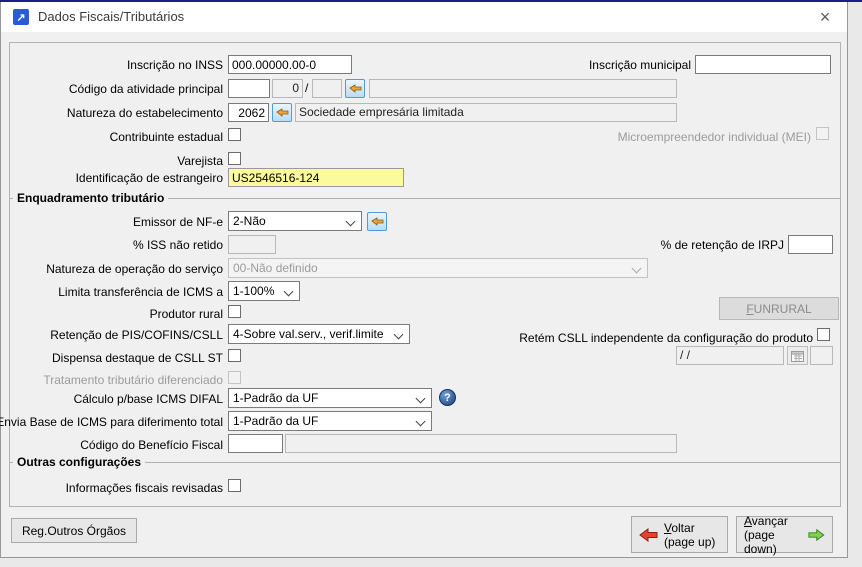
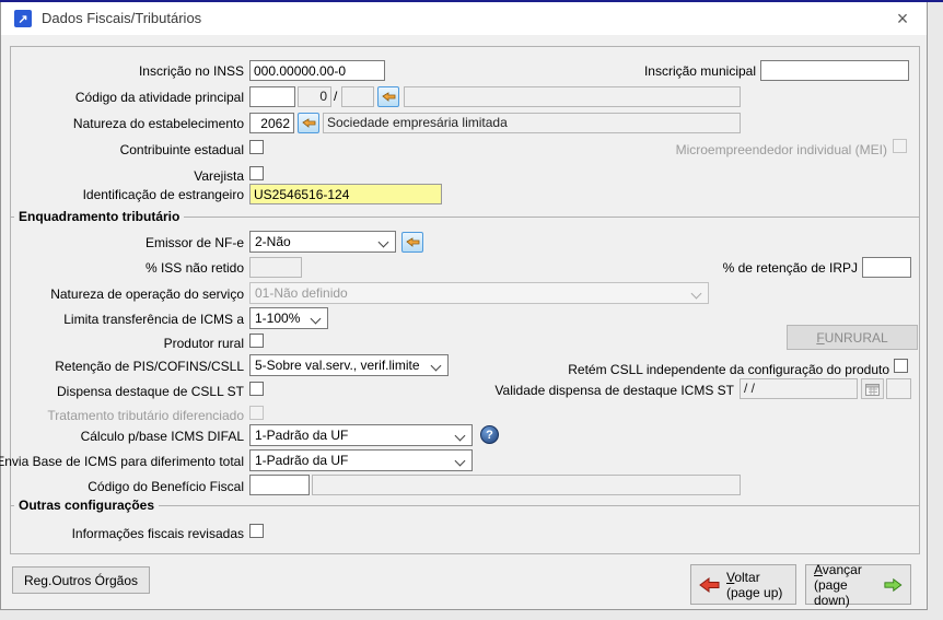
  ↗
  Dados Fiscais/Tributários
  ×
  Enquadramento tributário
  Outras configurações
  Inscrição no INSS
  000.00000.00-0
  Inscrição municipal
  Código da atividade principal
  0
  /
  Natureza do estabelecimento
  2062
  Sociedade empresária limitada
  Contribuinte estadual
  Microempreendedor individual (MEI)
  Varejista
  Identificação de estrangeiro
  US2546516-124
  Emissor de NF-e
  2-Não
  % ISS não retido
  % de retenção de IRPJ
  Natureza de operação do serviço
- 00-Não definido
+ 01-Não definido
  Limita transferência de ICMS a
  1-100%
  Produtor rural
  F
  UNRURAL
  Retenção de PIS/COFINS/CSLL
- 4-Sobre val.serv., verif.limite
+ 5-Sobre val.serv., verif.limite
  Retém CSLL independente da configuração do produto
  Dispensa destaque de CSLL ST
+ Validade dispensa de destaque ICMS ST
  / /
  Tratamento tributário diferenciado
  Cálculo p/base ICMS DIFAL
  1-Padrão da UF
  ?
  Envia Base de ICMS para diferimento total
  1-Padrão da UF
  Código do Benefício Fiscal
  Informações fiscais revisadas
  Reg.Outros Órgãos
  Voltar
  (page up)
  Avançar
  (page down)
